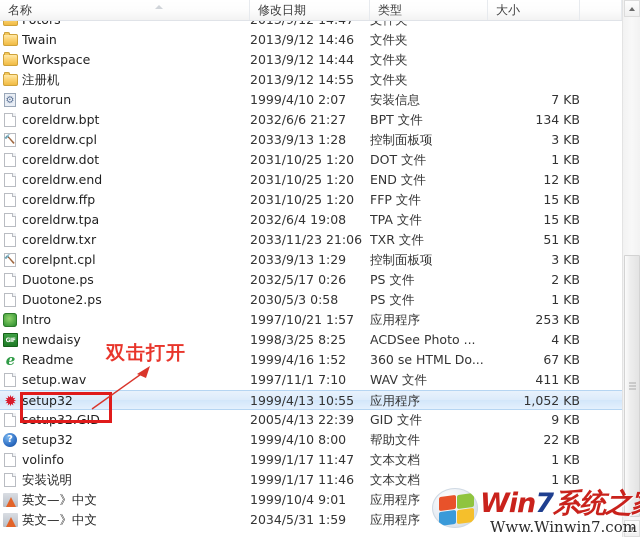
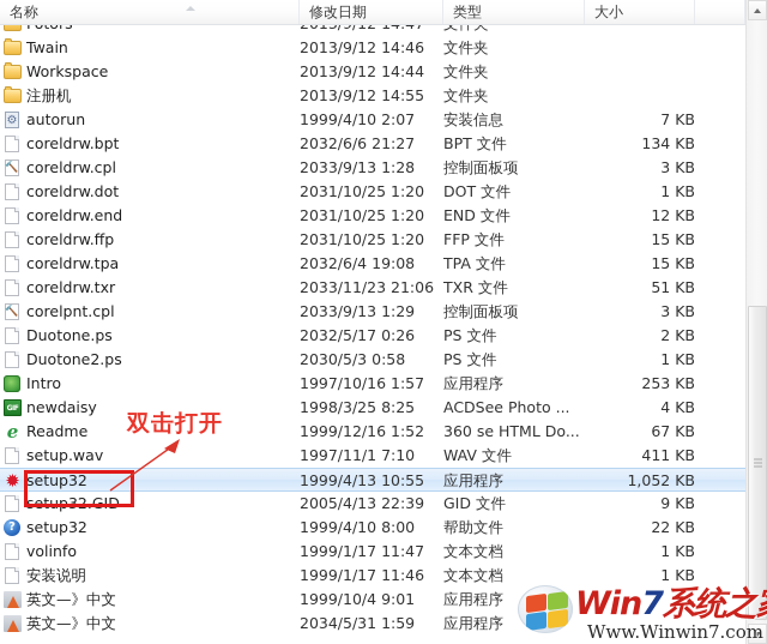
  名称
  修改日期
  类型
  大小
  Twain
  2013/9/12 14:46
  文件夹
  Workspace
  2013/9/12 14:44
  文件夹
  注册机
  2013/9/12 14:55
  文件夹
  autorun
  1999/4/10 2:07
  安装信息
  7 KB
  coreldrw.bpt
  2032/6/6 21:27
  BPT 文件
  134 KB
  coreldrw.cpl
  2033/9/13 1:28
  控制面板项
  3 KB
  coreldrw.dot
  2031/10/25 1:20
  DOT 文件
  1 KB
  coreldrw.end
  2031/10/25 1:20
  END 文件
  12 KB
  coreldrw.ffp
  2031/10/25 1:20
  FFP 文件
  15 KB
  coreldrw.tpa
  2032/6/4 19:08
  TPA 文件
  15 KB
  coreldrw.txr
  2033/11/23 21:06
  TXR 文件
  51 KB
  corelpnt.cpl
  2033/9/13 1:29
  控制面板项
  3 KB
  Duotone.ps
  2032/5/17 0:26
  PS 文件
  2 KB
  Duotone2.ps
  2030/5/3 0:58
  PS 文件
  1 KB
  Intro
- 1997/10/21 1:57
+ 1997/10/16 1:57
  应用程序
  253 KB
  newdaisy
  1998/3/25 8:25
  ACDSee Photo ...
  4 KB
  Readme
- 1999/4/16 1:52
+ 1999/12/16 1:52
  360 se HTML Do...
  67 KB
  setup.wav
  1997/11/1 7:10
  WAV 文件
  411 KB
  setup32
  1999/4/13 10:55
  应用程序
  1,052 KB
  setup32.GID
  2005/4/13 22:39
  GID 文件
  9 KB
  setup32
  1999/4/10 8:00
  帮助文件
  22 KB
  volinfo
  1999/1/17 11:47
  文本文档
  1 KB
  安装说明
  1999/1/17 11:46
  文本文档
  1 KB
  英文—》中文
  1999/10/4 9:01
  应用程序
  英文—》中文
  2034/5/31 1:59
  应用程序
  双击打开
  Win7系统之
  Www.Winwin7.com
